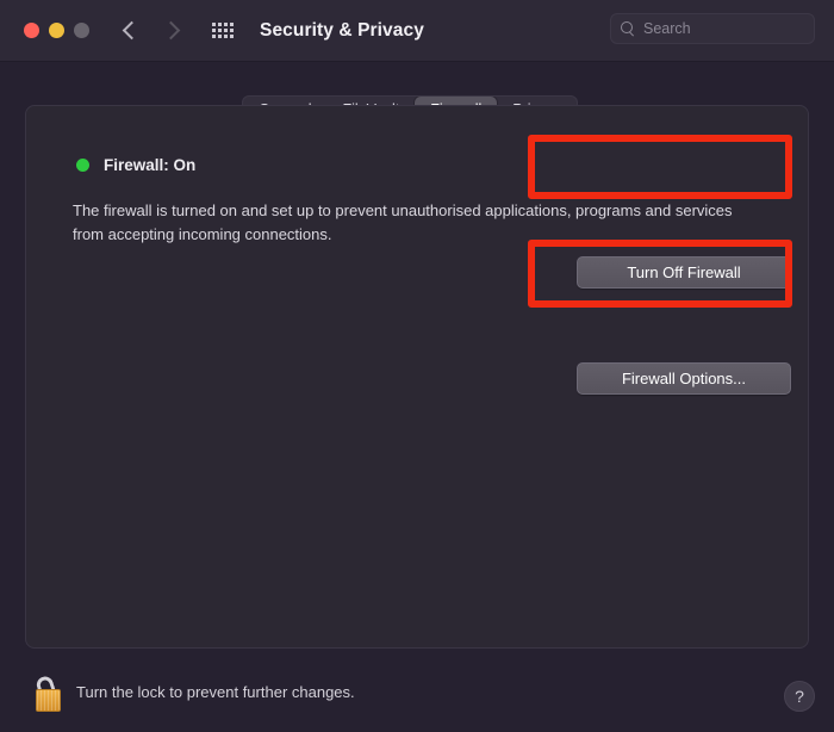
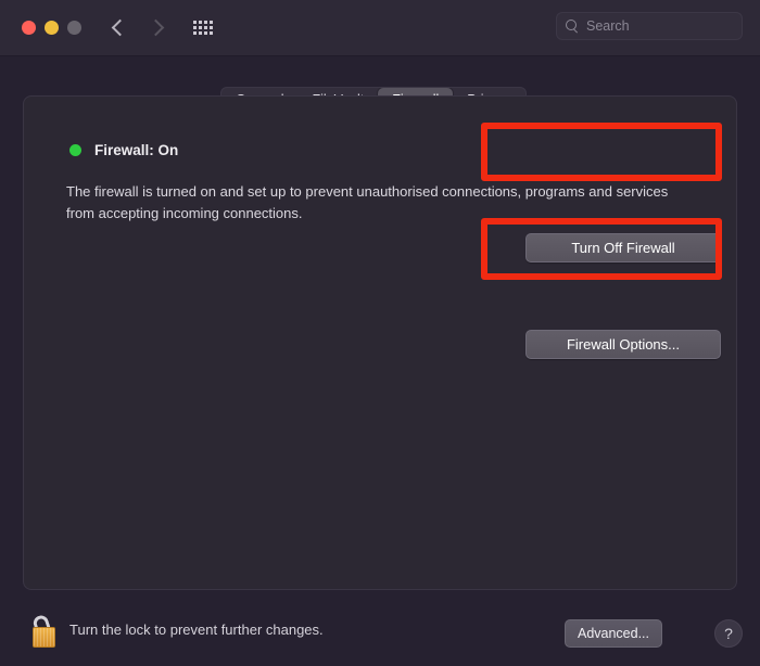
- Security & Privacy
  Search
  Firewall: On
- The firewall is turned on and set up to prevent unauthorised applications, programs and services from accepting incoming connections.
+ The firewall is turned on and set up to prevent unauthorised connections, programs and services from accepting incoming connections.
  Turn Off Firewall
  Firewall Options...
  Turn the lock to prevent further changes.
+ Advanced...
  ?
